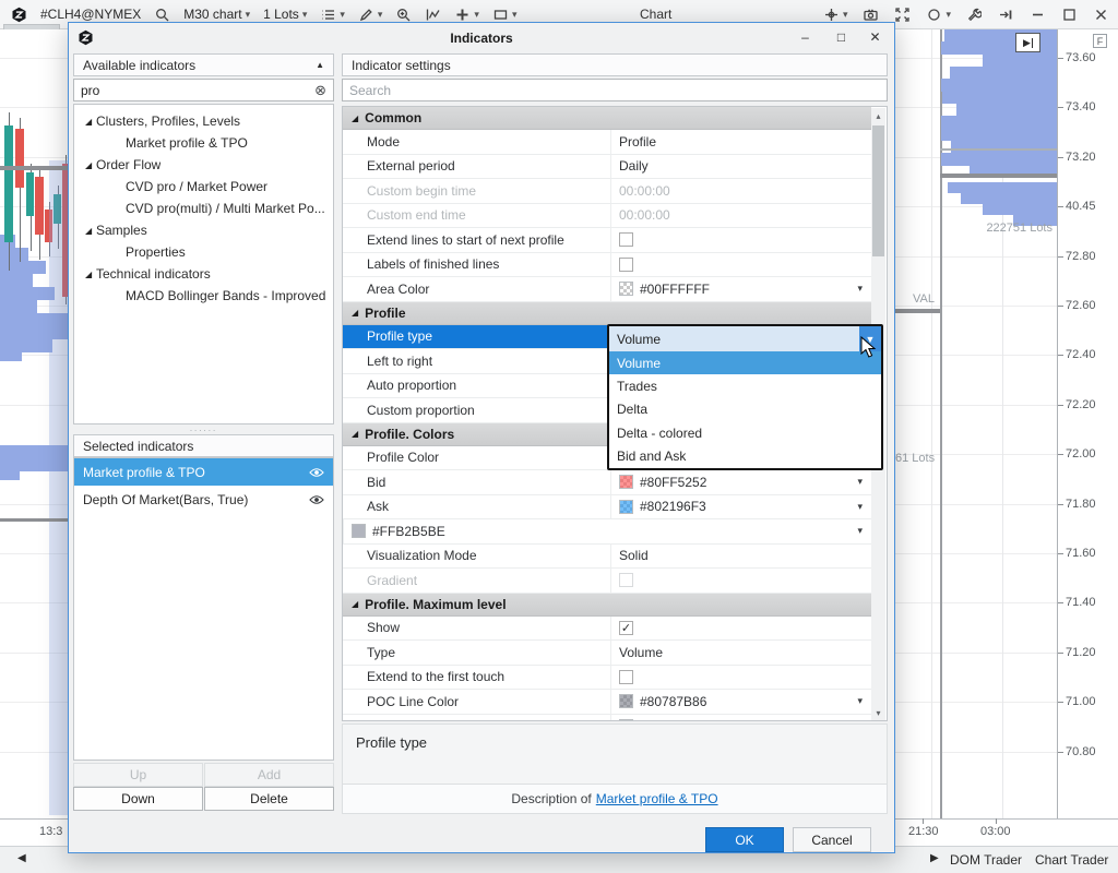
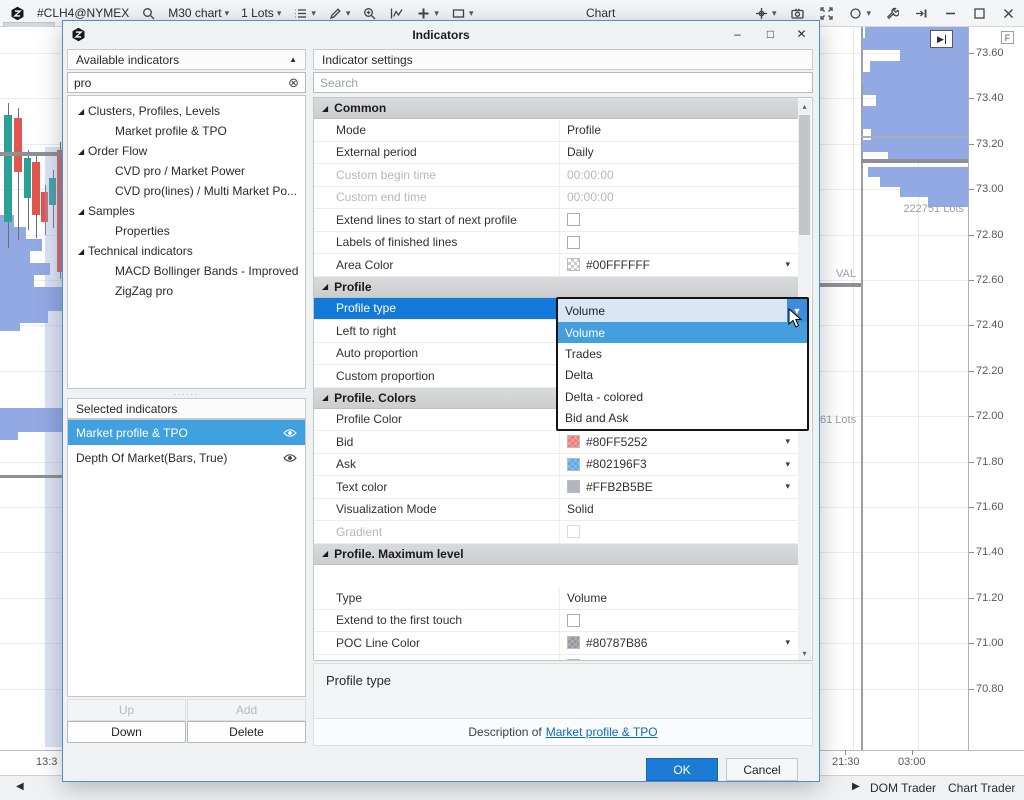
  #CLH4@NYMEX
  M30 chart
  ▾
  1 Lots
  ▾
  ▾
  ▾
  ▾
  ▾
  Chart
  ▾
  ▾
  73.60
  73.40
  73.20
- 40.45
+ 73.00
  72.80
  72.60
  72.40
  72.20
  72.00
  71.80
  71.60
  71.40
  71.20
  71.00
  70.80
  222751 Lots
  VAL
  61 Lots
  ▶
  F
  13:3
  21:30
  03:00
  ◀
  ▶
  DOM Trader
  Chart Trader
  Indicators
  –
  □
  ✕
  Available indicators
  ▲
  pro
  ⊗
  ◢
  Clusters, Profiles, Levels
  Market profile & TPO
  ◢
  Order Flow
  CVD pro / Market Power
- CVD pro(multi) / Multi Market Po...
+ CVD pro(lines) / Multi Market Po...
  ◢
  Samples
  Properties
  ◢
  Technical indicators
  MACD Bollinger Bands - Improved
+ ZigZag pro
  ......
  Selected indicators
  Market profile & TPO
  Depth Of Market(Bars, True)
  Up
  Add
  Down
  Delete
  Indicator settings
  Search
  ◢
  Common
  Mode
  Profile
  External period
  Daily
  Custom begin time
  00:00:00
  Custom end time
  00:00:00
  Extend lines to start of next profile
  Labels of finished lines
  Area Color
  #00FFFFFF
  ▾
  ◢
  Profile
  Profile type
  Left to right
  Auto proportion
  Custom proportion
  ◢
  Profile. Colors
  Profile Color
  Bid
  #80FF5252
  ▾
  Ask
  #802196F3
  ▾
+ Text color
  #FFB2B5BE
  ▾
  Visualization Mode
  Solid
  Gradient
  ◢
  Profile. Maximum level
- Show
- ✓
  Type
  Volume
  Extend to the first touch
  POC Line Color
  #80787B86
  ▾
  ▴
  ▾
  Profile type
  Description of
  Market profile & TPO
  OK
  Cancel
  Volume
  ▼
  Volume
  Trades
  Delta
  Delta - colored
  Bid and Ask
